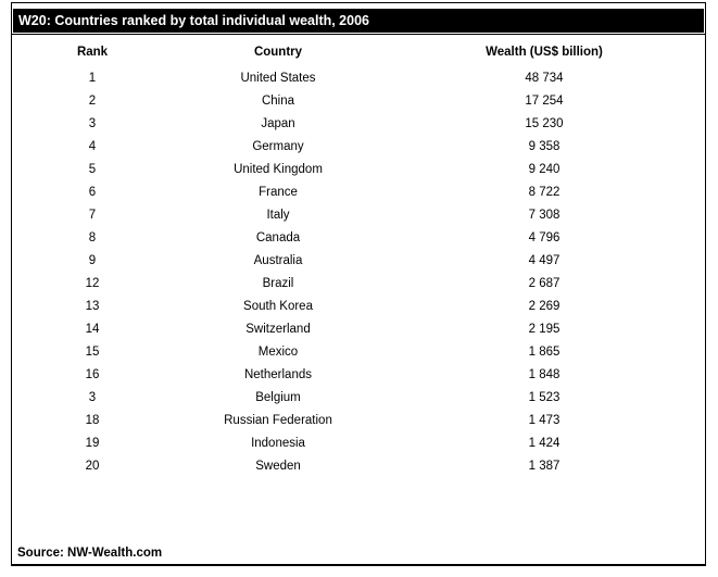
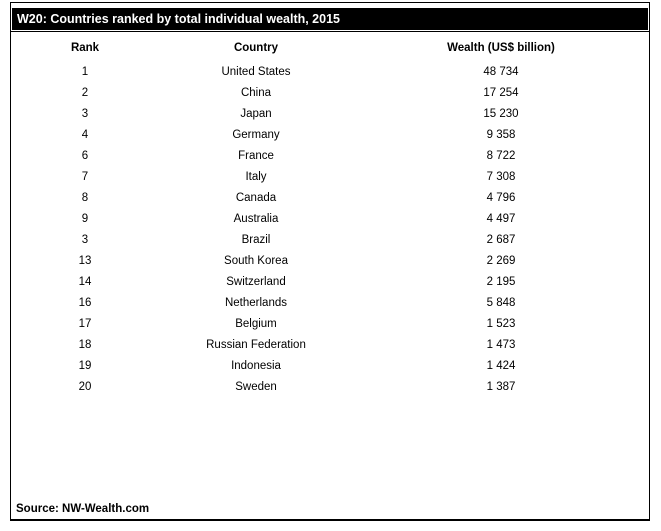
- W20: Countries ranked by total individual wealth, 2006
+ W20: Countries ranked by total individual wealth, 2015
  Rank	Country	Wealth (US$ billion)
  1	United States	48 734
  2	China	17 254
  3	Japan	15 230
  4	Germany	9 358
- 5	United Kingdom	9 240
  6	France	8 722
  7	Italy	7 308
  8	Canada	4 796
  9	Australia	4 497
- 12	Brazil	2 687
+ 3	Brazil	2 687
  13	South Korea	2 269
  14	Switzerland	2 195
- 15	Mexico	1 865
- 16	Netherlands	1 848
+ 16	Netherlands	5 848
- 3	Belgium	1 523
+ 17	Belgium	1 523
  18	Russian Federation	1 473
  19	Indonesia	1 424
  20	Sweden	1 387
  Source: NW-Wealth.com
